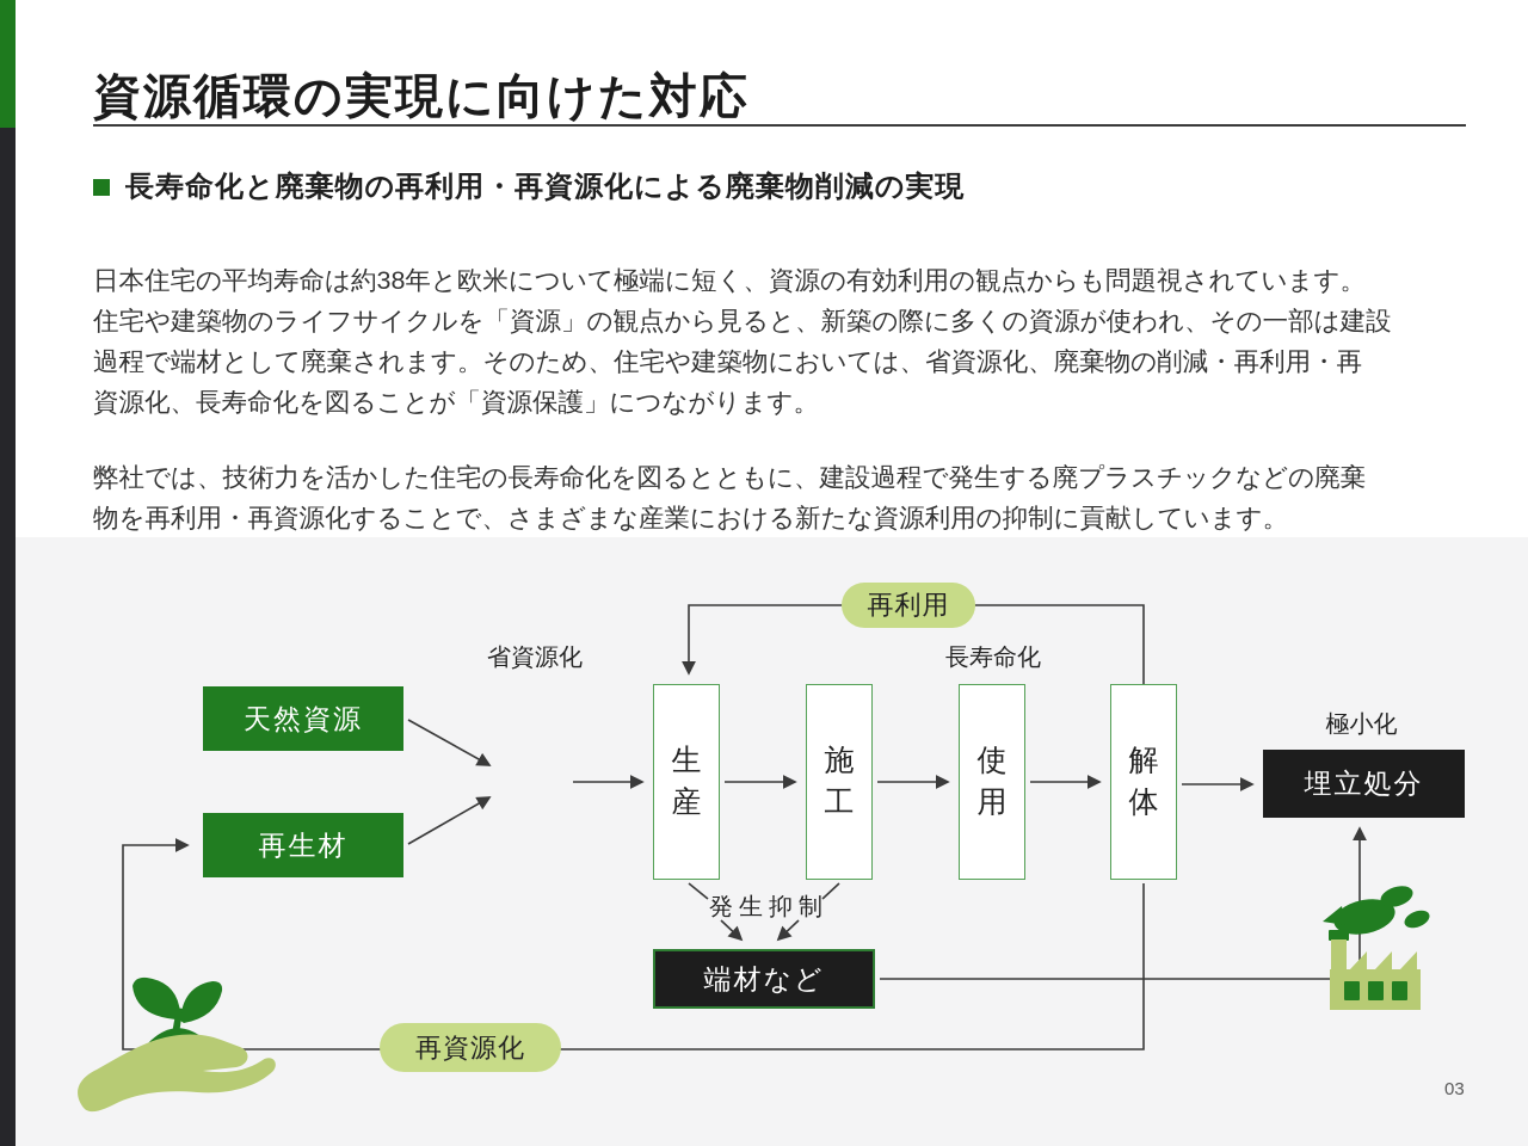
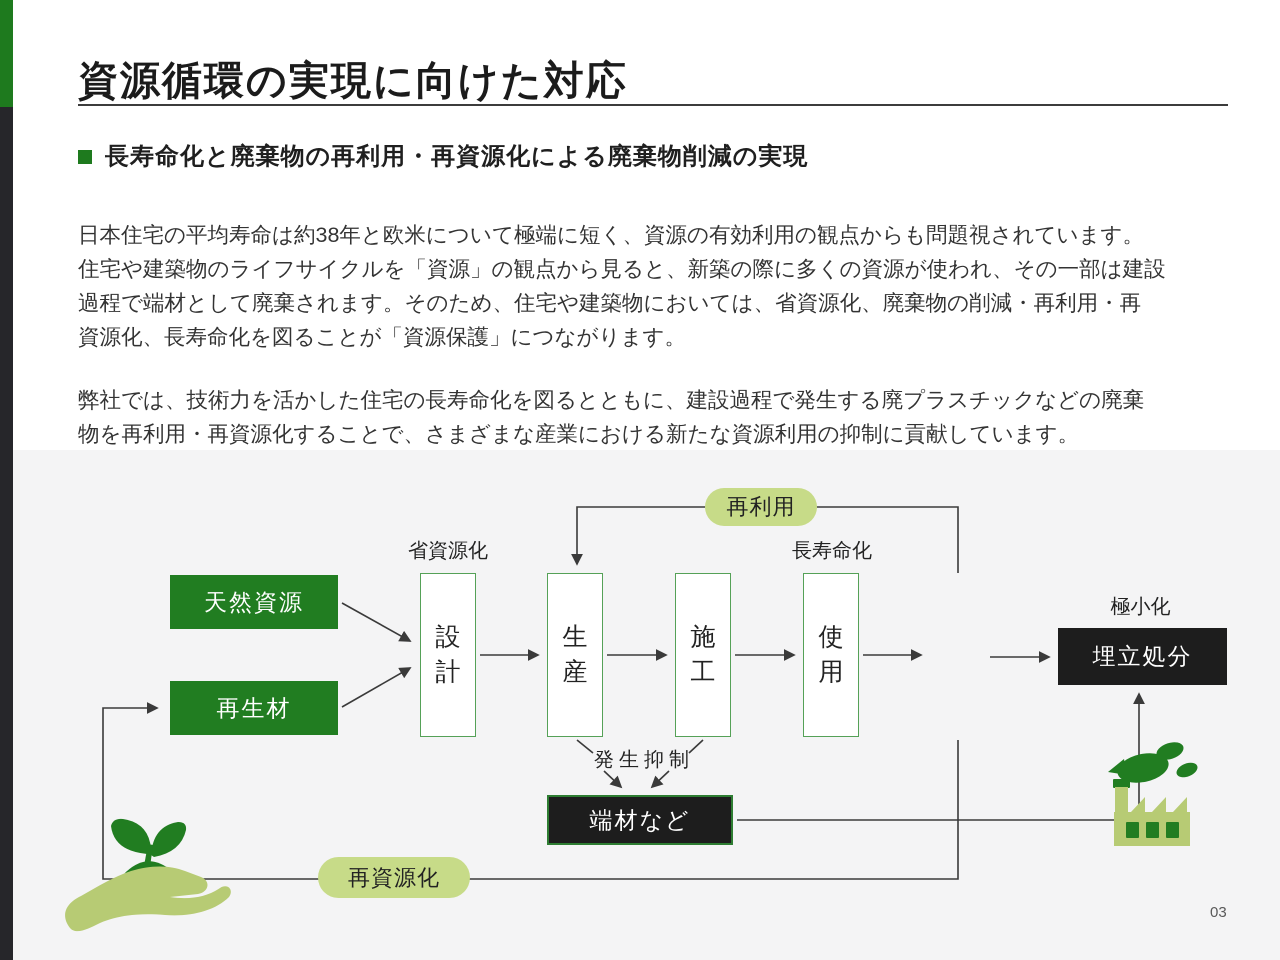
  資源循環の実現に向けた対応
  長寿命化と廃棄物の再利用・再資源化による廃棄物削減の実現
  日本住宅の平均寿命は約38年と欧米について極端に短く、資源の有効利用の観点からも問題視されています。
  住宅や建築物のライフサイクルを「資源」の観点から見ると、新築の際に多くの資源が使われ、その一部は建設
  過程で端材として廃棄されます。そのため、住宅や建築物においては、省資源化、廃棄物の削減・再利用・再
  資源化、長寿命化を図ることが「資源保護」につながります。
  弊社では、技術力を活かした住宅の長寿命化を図るとともに、建設過程で発生する廃プラスチックなどの廃棄
  物を再利用・再資源化することで、さまざまな産業における新たな資源利用の抑制に貢献しています。
  天然資源
  再生材
  省資源化
  長寿命化
  極小化
  発生抑制
+ 設計
  生産
  施工
  使用
- 解体
  埋立処分
  端材など
  再利用
  再資源化
  03
